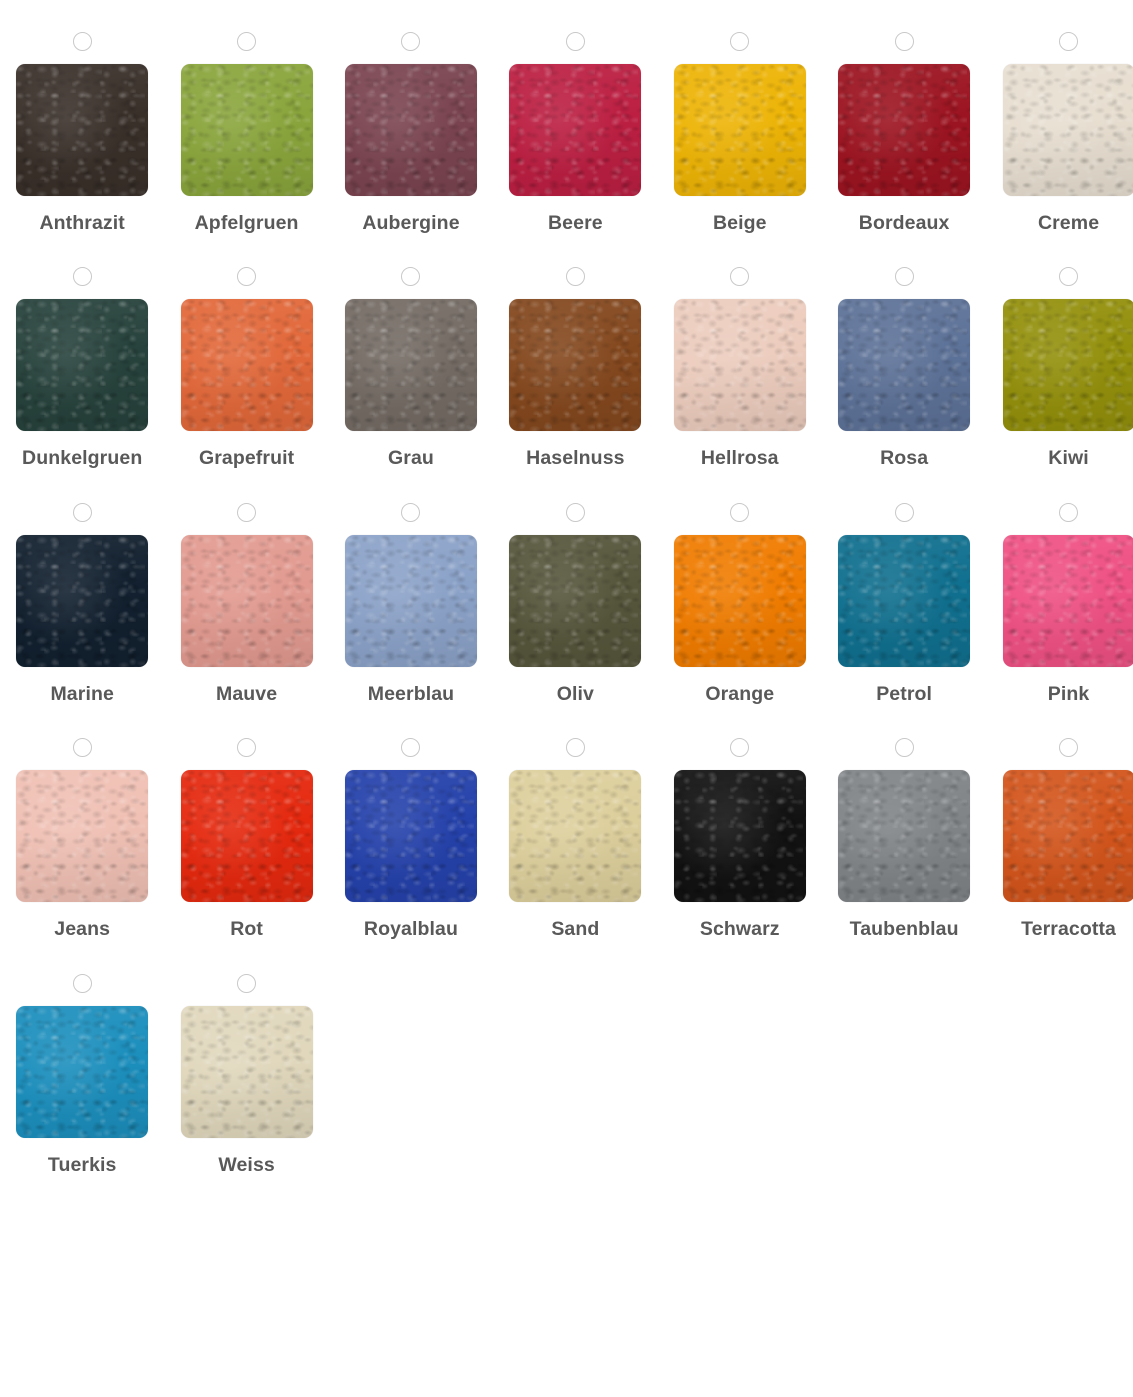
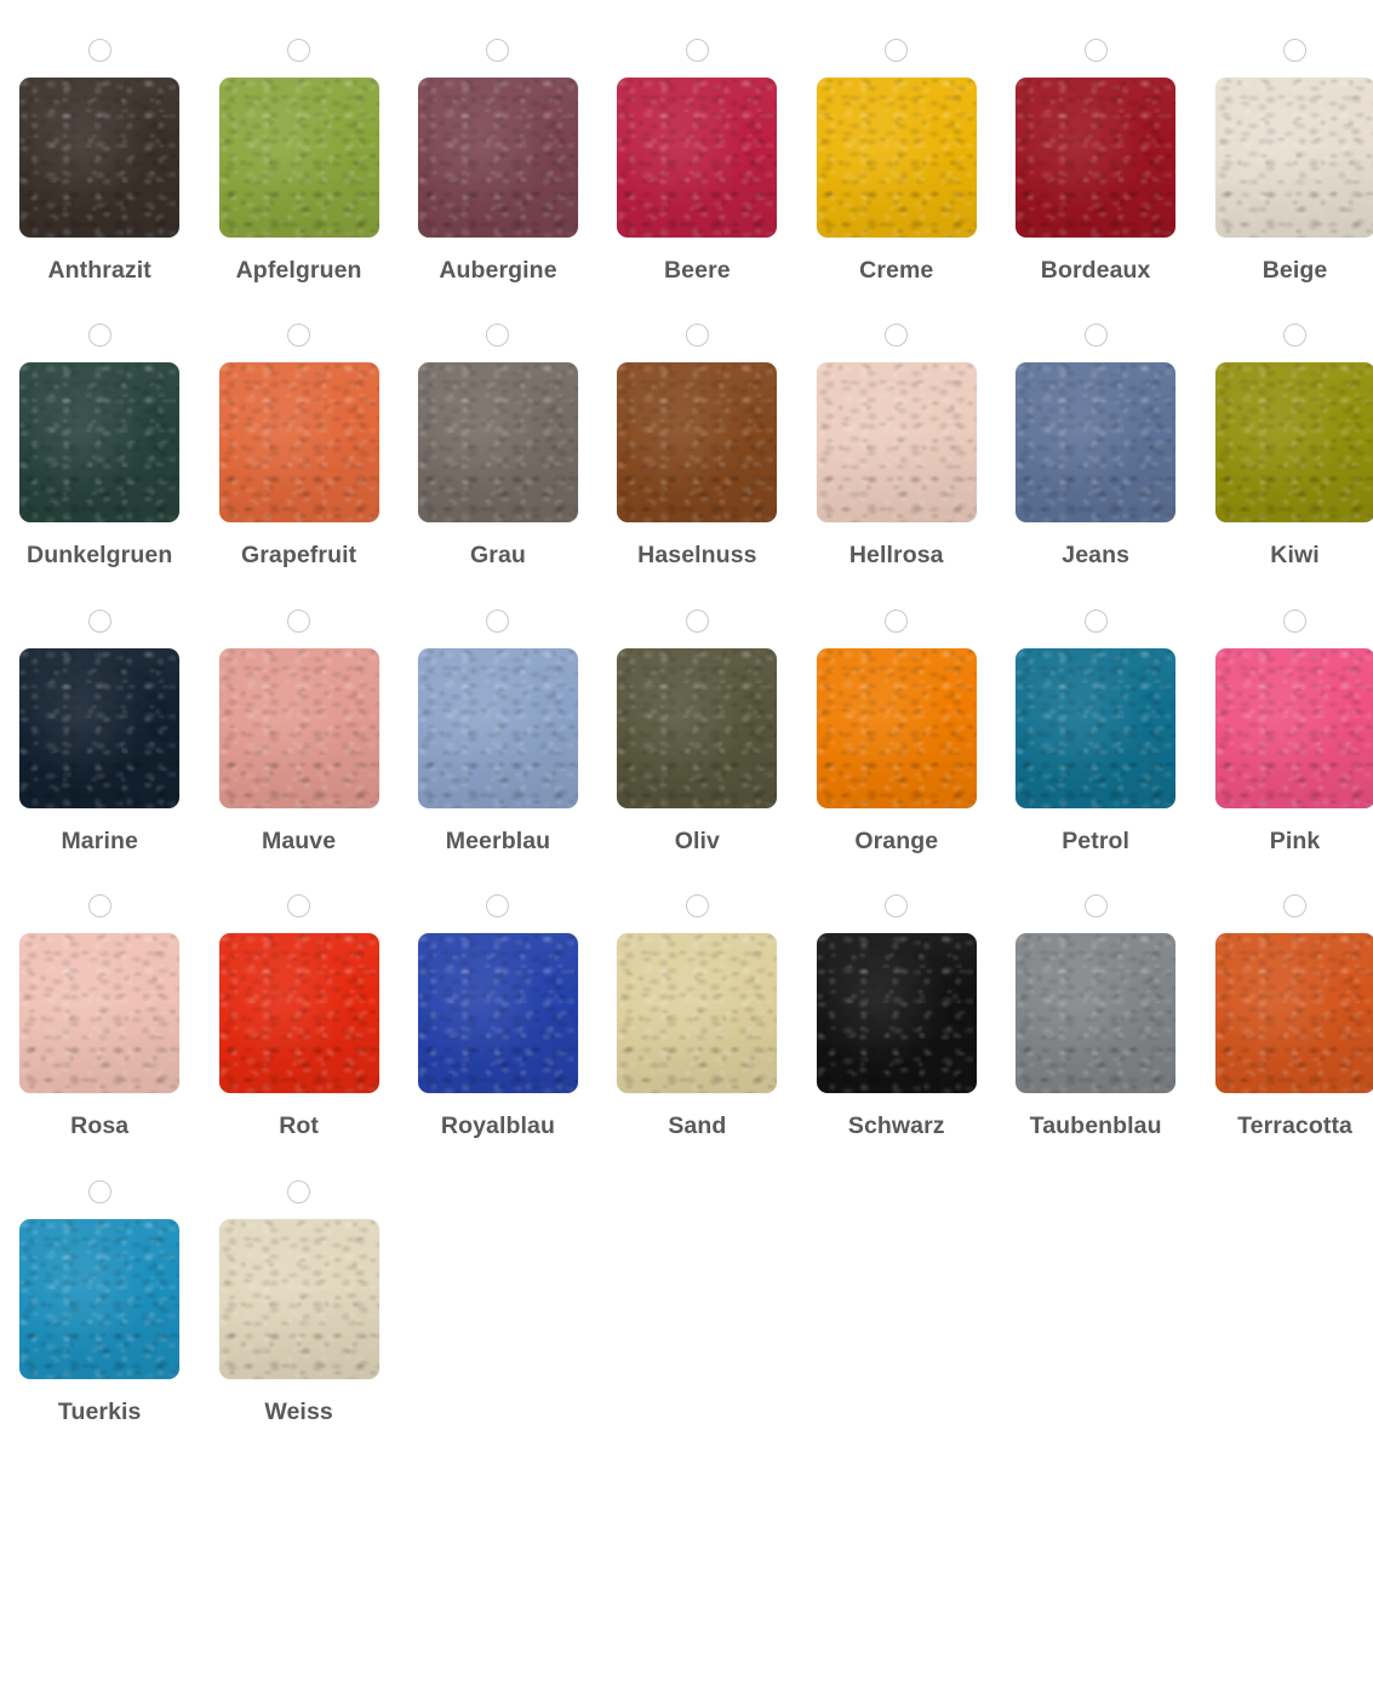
  Anthrazit
  Apfelgruen
  Aubergine
  Beere
- Beige
+ Creme
  Bordeaux
- Creme
+ Beige
  Dunkelgruen
  Grapefruit
  Grau
  Haselnuss
  Hellrosa
- Rosa
+ Jeans
  Kiwi
  Marine
  Mauve
  Meerblau
  Oliv
  Orange
  Petrol
  Pink
- Jeans
+ Rosa
  Rot
  Royalblau
  Sand
  Schwarz
  Taubenblau
  Terracotta
  Tuerkis
  Weiss
